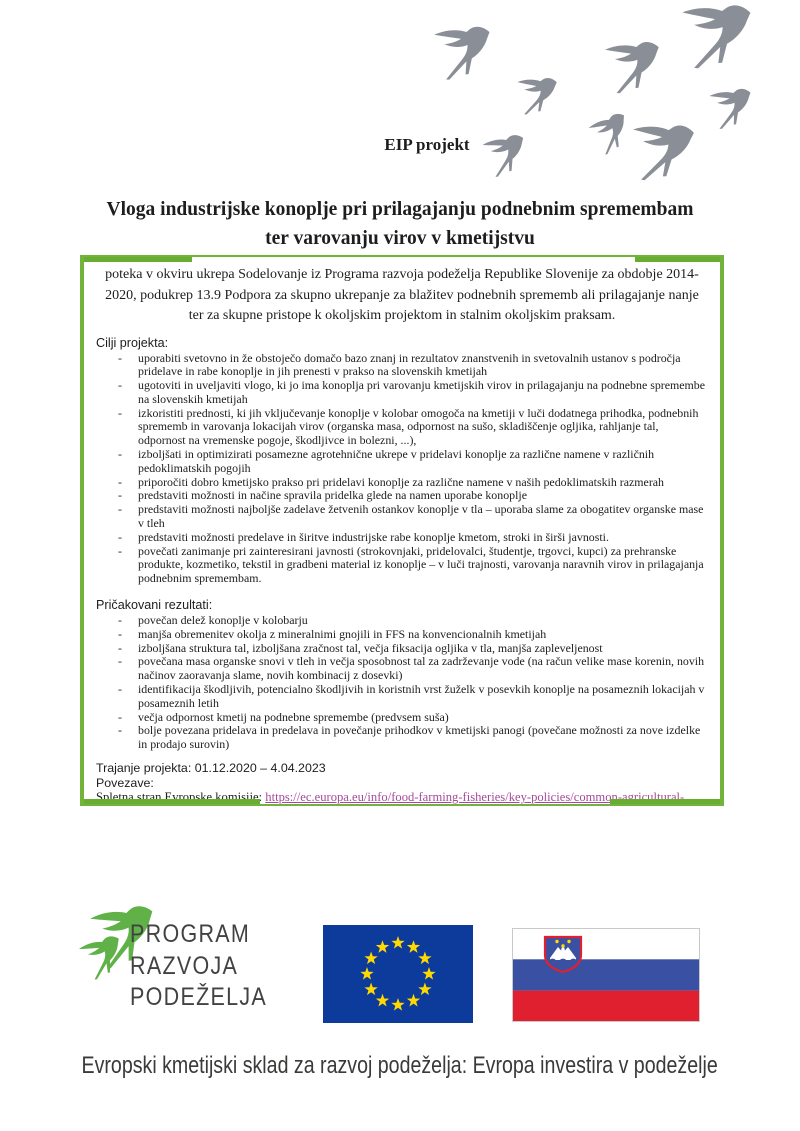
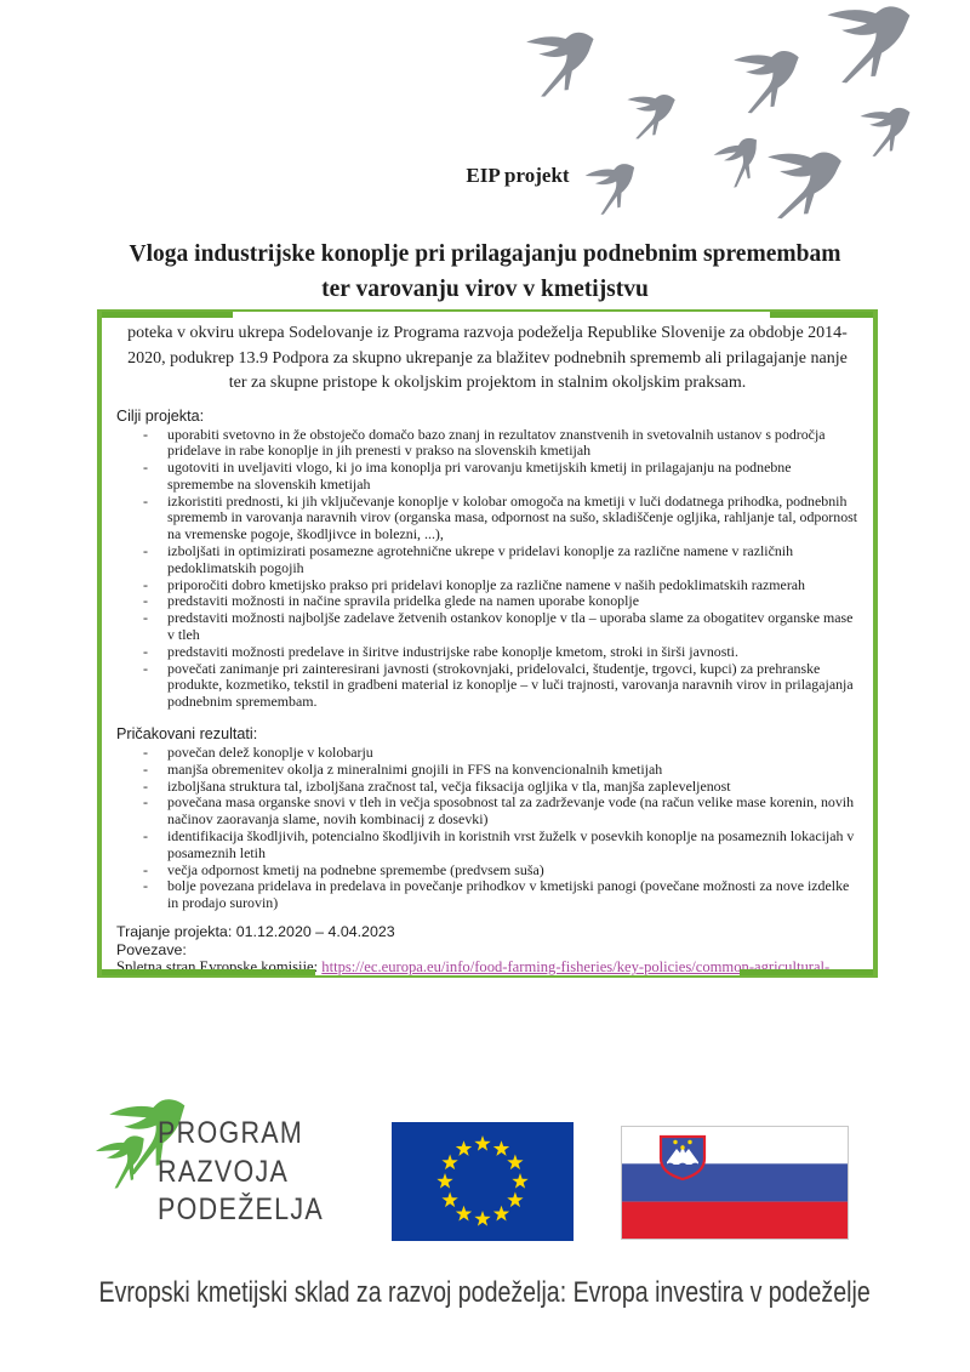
  EIP projekt
  Vloga industrijske konoplje pri prilagajanju podnebnim spremembam
  ter varovanju virov v kmetijstvu
  poteka v okviru ukrepa Sodelovanje iz Programa razvoja podeželja Republike Slovenije za obdobje 2014-2020, podukrep 13.9 Podpora za skupno ukrepanje za blažitev podnebnih sprememb ali prilagajanje nanje ter za skupne pristope k okoljskim projektom in stalnim okoljskim praksam.
  Cilji projekta:
  -
  uporabiti svetovno in že obstoječo domačo bazo znanj in rezultatov znanstvenih in svetovalnih ustanov s področja pridelave in rabe konoplje in jih prenesti v prakso na slovenskih kmetijah
  -
- ugotoviti in uveljaviti vlogo, ki jo ima konoplja pri varovanju kmetijskih virov in prilagajanju na podnebne spremembe na slovenskih kmetijah
+ ugotoviti in uveljaviti vlogo, ki jo ima konoplja pri varovanju kmetijskih kmetij in prilagajanju na podnebne spremembe na slovenskih kmetijah
  -
- izkoristiti prednosti, ki jih vključevanje konoplje v kolobar omogoča na kmetiji v luči dodatnega prihodka, podnebnih sprememb in varovanja lokacijah virov (organska masa, odpornost na sušo, skladiščenje ogljika, rahljanje tal, odpornost na vremenske pogoje, škodljivce in bolezni, ...),
+ izkoristiti prednosti, ki jih vključevanje konoplje v kolobar omogoča na kmetiji v luči dodatnega prihodka, podnebnih sprememb in varovanja naravnih virov (organska masa, odpornost na sušo, skladiščenje ogljika, rahljanje tal, odpornost na vremenske pogoje, škodljivce in bolezni, ...),
  -
  izboljšati in optimizirati posamezne agrotehnične ukrepe v pridelavi konoplje za različne namene v različnih pedoklimatskih pogojih
  -
  priporočiti dobro kmetijsko prakso pri pridelavi konoplje za različne namene v naših pedoklimatskih razmerah
  -
  predstaviti možnosti in načine spravila pridelka glede na namen uporabe konoplje
  -
  predstaviti možnosti najboljše zadelave žetvenih ostankov konoplje v tla – uporaba slame za obogatitev organske mase v tleh
  -
  predstaviti možnosti predelave in širitve industrijske rabe konoplje kmetom, stroki in širši javnosti.
  -
  povečati zanimanje pri zainteresirani javnosti (strokovnjaki, pridelovalci, študentje, trgovci, kupci) za prehranske produkte, kozmetiko, tekstil in gradbeni material iz konoplje – v luči trajnosti, varovanja naravnih virov in prilagajanja podnebnim spremembam.
  Pričakovani rezultati:
  -
  povečan delež konoplje v kolobarju
  -
  manjša obremenitev okolja z mineralnimi gnojili in FFS na konvencionalnih kmetijah
  -
  izboljšana struktura tal, izboljšana zračnost tal, večja fiksacija ogljika v tla, manjša zapleveljenost
  -
  povečana masa organske snovi v tleh in večja sposobnost tal za zadrževanje vode (na račun velike mase korenin, novih načinov zaoravanja slame, novih kombinacij z dosevki)
  -
  identifikacija škodljivih, potencialno škodljivih in koristnih vrst žuželk v posevkih konoplje na posameznih lokacijah v posameznih letih
  -
  večja odpornost kmetij na podnebne spremembe (predvsem suša)
  -
  bolje povezana pridelava in predelava in povečanje prihodkov v kmetijski panogi (povečane možnosti za nove izdelke in prodajo surovin)
  Trajanje projekta: 01.12.2020 – 4.04.2023
  Povezave:
  Spletna stran Evropske komisije: https://ec.europa.eu/info/food-farming-fisheries/key-policies/common-agricultural-
  PROGRAM
  RAZVOJA
  PODEŽELJA
  Evropski kmetijski sklad za razvoj podeželja: Evropa investira v podeželje
